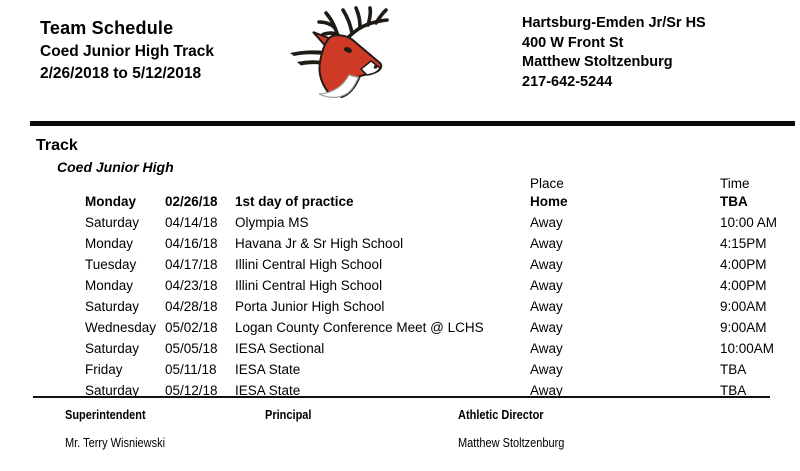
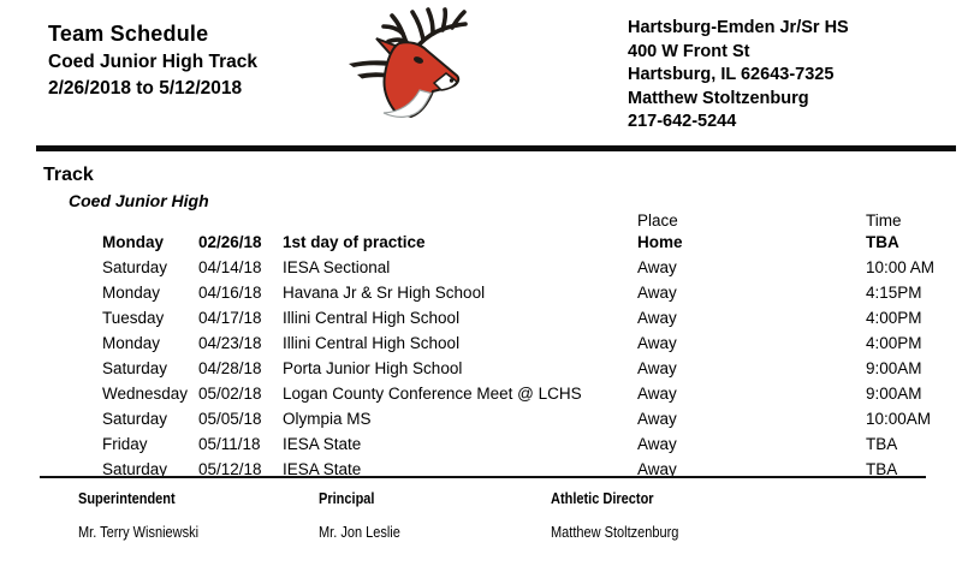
  Team Schedule
  Coed Junior High Track
  2/26/2018 to 5/12/2018
  Hartsburg-Emden Jr/Sr HS
  400 W Front St
+ Hartsburg, IL 62643-7325
  Matthew Stoltzenburg
  217-642-5244
  Track
  Coed Junior High
  Place
  Time
  Monday
  02/26/18
  1st day of practice
  Home
  TBA
  Saturday
  04/14/18
- Olympia MS
+ IESA Sectional
  Away
  10:00 AM
  Monday
  04/16/18
  Havana Jr & Sr High School
  Away
  4:15PM
  Tuesday
  04/17/18
  Illini Central High School
  Away
  4:00PM
  Monday
  04/23/18
  Illini Central High School
  Away
  4:00PM
  Saturday
  04/28/18
  Porta Junior High School
  Away
  9:00AM
  Wednesday
  05/02/18
  Logan County Conference Meet @ LCHS
  Away
  9:00AM
  Saturday
  05/05/18
- IESA Sectional
+ Olympia MS
  Away
  10:00AM
  Friday
  05/11/18
  IESA State
  Away
  TBA
  Saturday
  05/12/18
  IESA State
  Away
  TBA
  Superintendent
  Mr. Terry Wisniewski
  Principal
+ Mr. Jon Leslie
  Athletic Director
  Matthew Stoltzenburg
